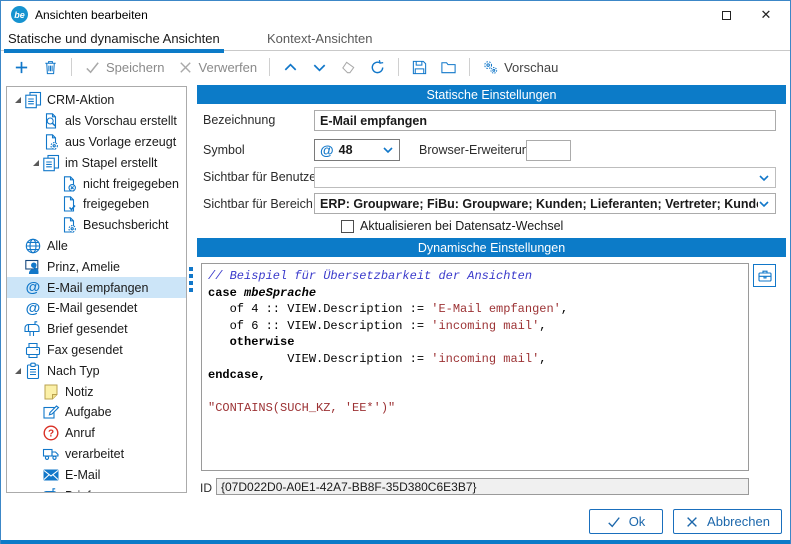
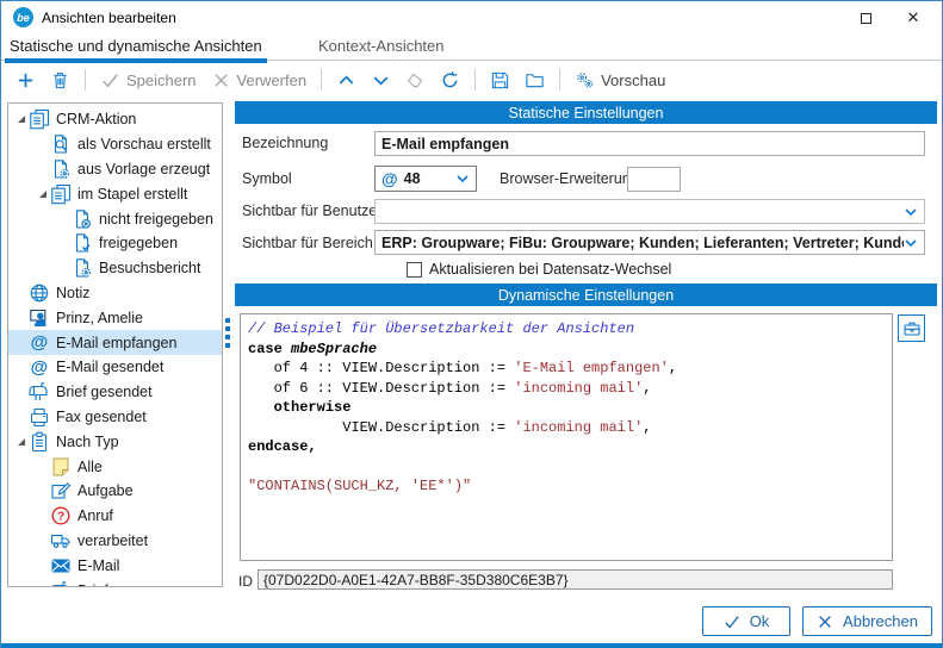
  be
  Ansichten bearbeiten
  ✕
  Statische und dynamische Ansichten
  Kontext-Ansichten
  Speichern
  Verwerfen
  Vorschau
  CRM-Aktion
  als Vorschau erstellt
  aus Vorlage erzeugt
  im Stapel erstellt
  nicht freigegeben
  freigegeben
  Besuchsbericht
- Alle
+ Notiz
  Prinz, Amelie
  @
  E-Mail empfangen
  @
  E-Mail gesendet
  Brief gesendet
  Fax gesendet
  Nach Typ
- Notiz
+ Alle
  Aufgabe
  ?
  Anruf
  verarbeitet
  E-Mail
  Statische Einstellungen
  Bezeichnung
  E-Mail empfangen
  Symbol
  @
  48
  Browser-Erweiteru
  Sichtbar für Benutze
  Sichtbar für Bereich
  ERP: Groupware; FiBu: Groupware; Kunden; Lieferanten; Vertreter; Kund
  Aktualisieren bei Datensatz-Wechsel
  Dynamische Einstellungen
  // Beispiel für Übersetzbarkeit der Ansichten
  case mbeSprache
  of 4 :: VIEW.Description := 'E-Mail empfangen',
  of 6 :: VIEW.Description := 'incoming mail',
  otherwise
  VIEW.Description := 'incoming mail',
  endcase,
  "CONTAINS(SUCH_KZ, 'EE*')"
  ID
  {07D022D0-A0E1-42A7-BB8F-35D380C6E3B7}
  Ok
  Abbrechen
